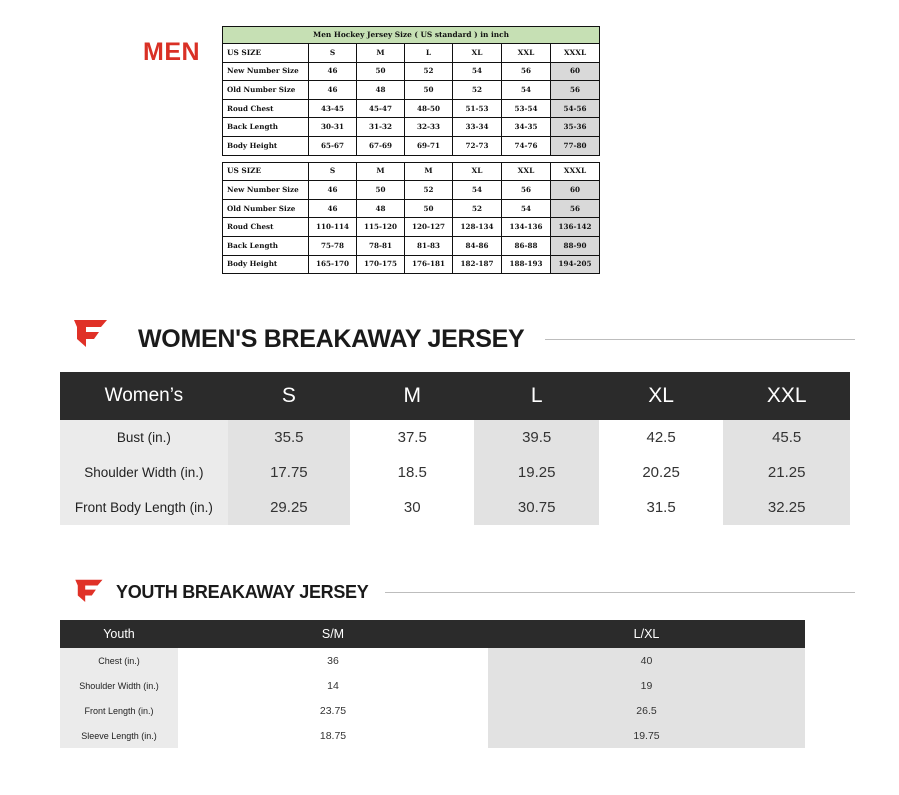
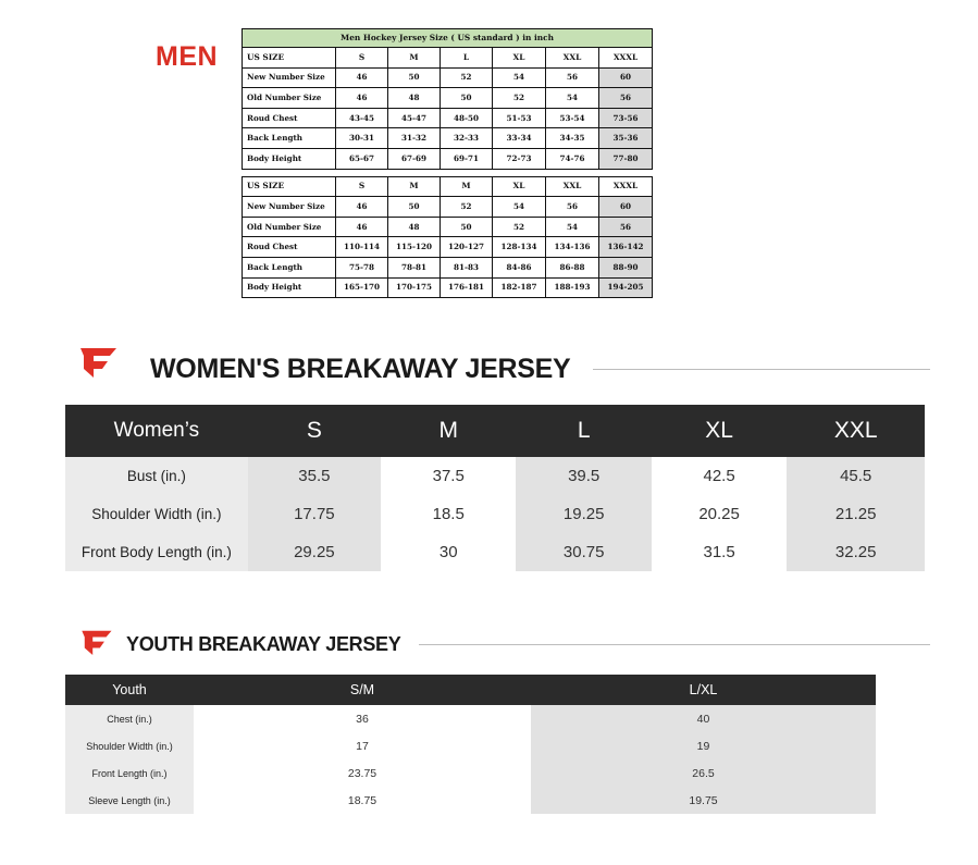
  MEN
  Men Hockey Jersey Size ( US standard ) in inch
  US SIZE	S	M	L	XL	XXL	XXXL
  New Number Size	46	50	52	54	56	60
  Old Number Size	46	48	50	52	54	56
- Roud Chest	43-45	45-47	48-50	51-53	53-54	54-56
+ Roud Chest	43-45	45-47	48-50	51-53	53-54	73-56
  Back Length	30-31	31-32	32-33	33-34	34-35	35-36
  Body Height	65-67	67-69	69-71	72-73	74-76	77-80
  US SIZE	S	M	M	XL	XXL	XXXL
  New Number Size	46	50	52	54	56	60
  Old Number Size	46	48	50	52	54	56
  Roud Chest	110-114	115-120	120-127	128-134	134-136	136-142
  Back Length	75-78	78-81	81-83	84-86	86-88	88-90
  Body Height	165-170	170-175	176-181	182-187	188-193	194-205
  WOMEN'S BREAKAWAY JERSEY
  Women’s	S	M	L	XL	XXL
  Bust (in.)	35.5	37.5	39.5	42.5	45.5
  Shoulder Width (in.)	17.75	18.5	19.25	20.25	21.25
  Front Body Length (in.)	29.25	30	30.75	31.5	32.25
  YOUTH BREAKAWAY JERSEY
  Youth	S/M	L/XL
  Chest (in.)	36	40
- Shoulder Width (in.)	14	19
+ Shoulder Width (in.)	17	19
  Front Length (in.)	23.75	26.5
  Sleeve Length (in.)	18.75	19.75
